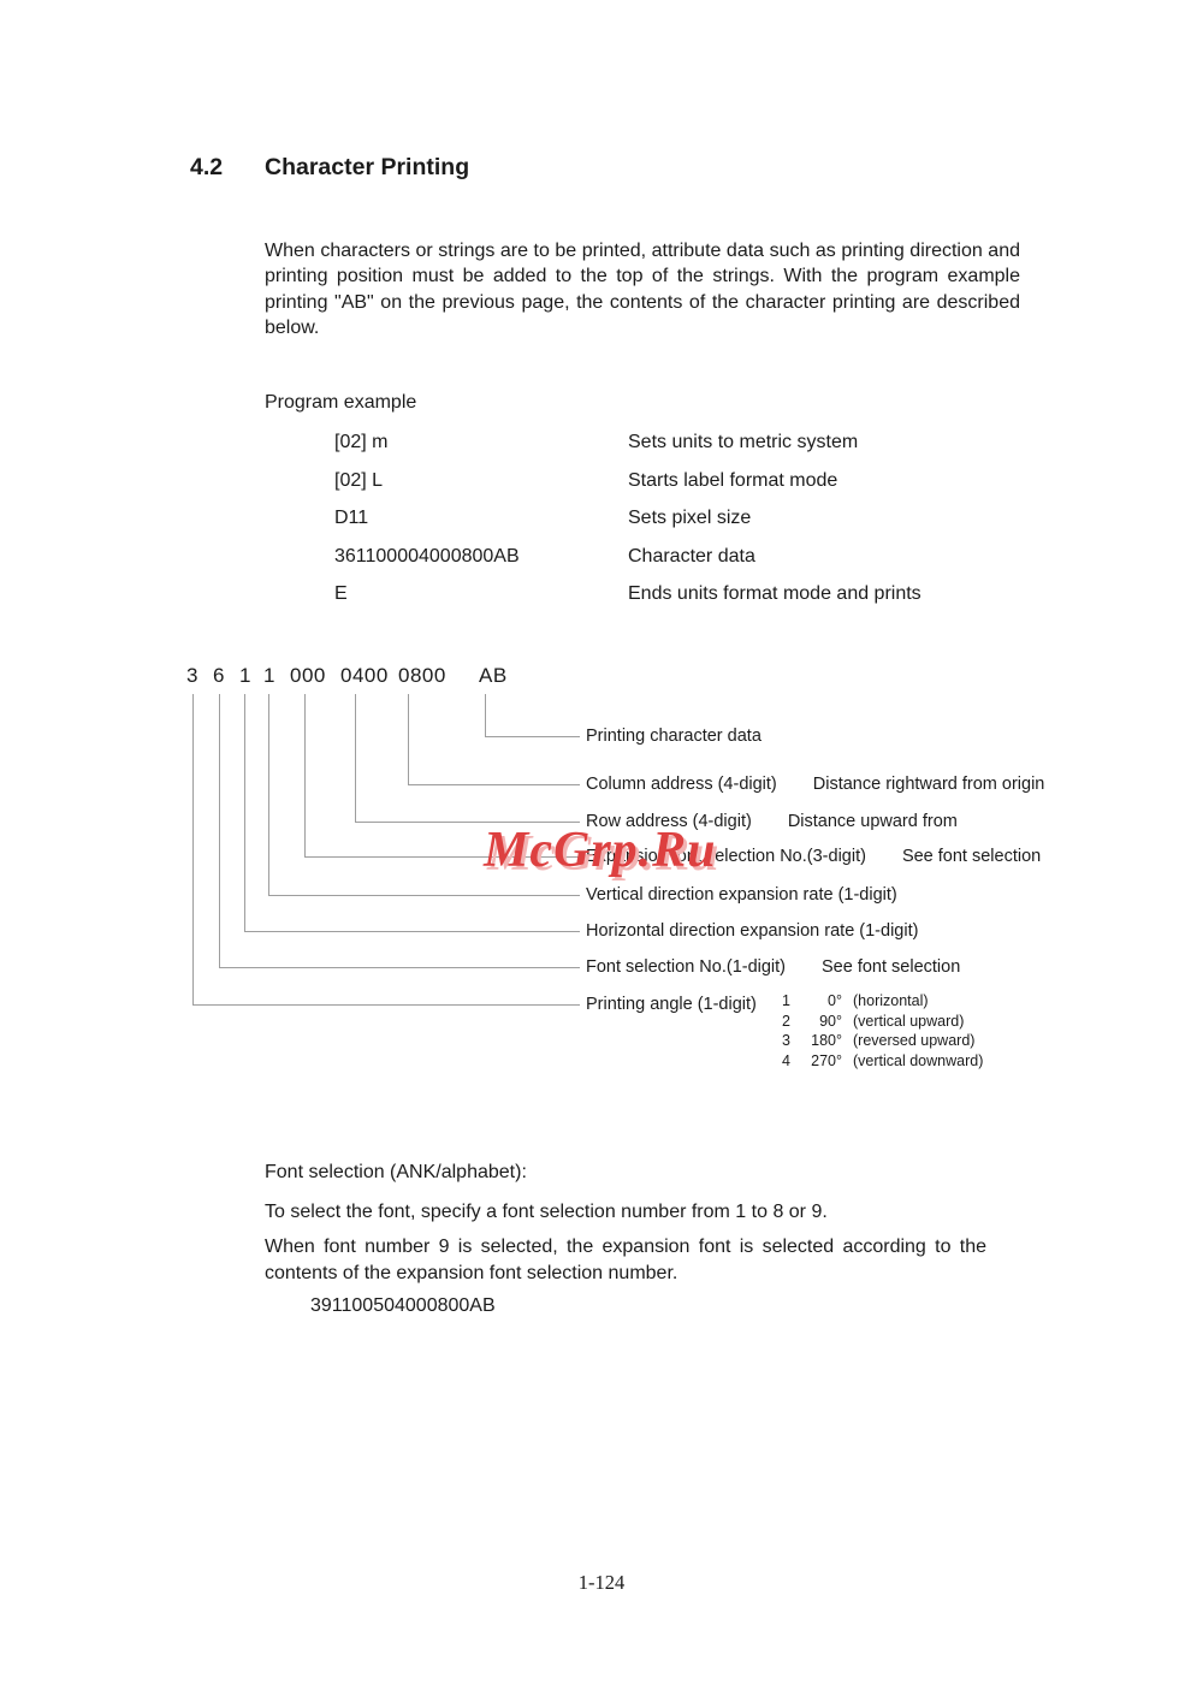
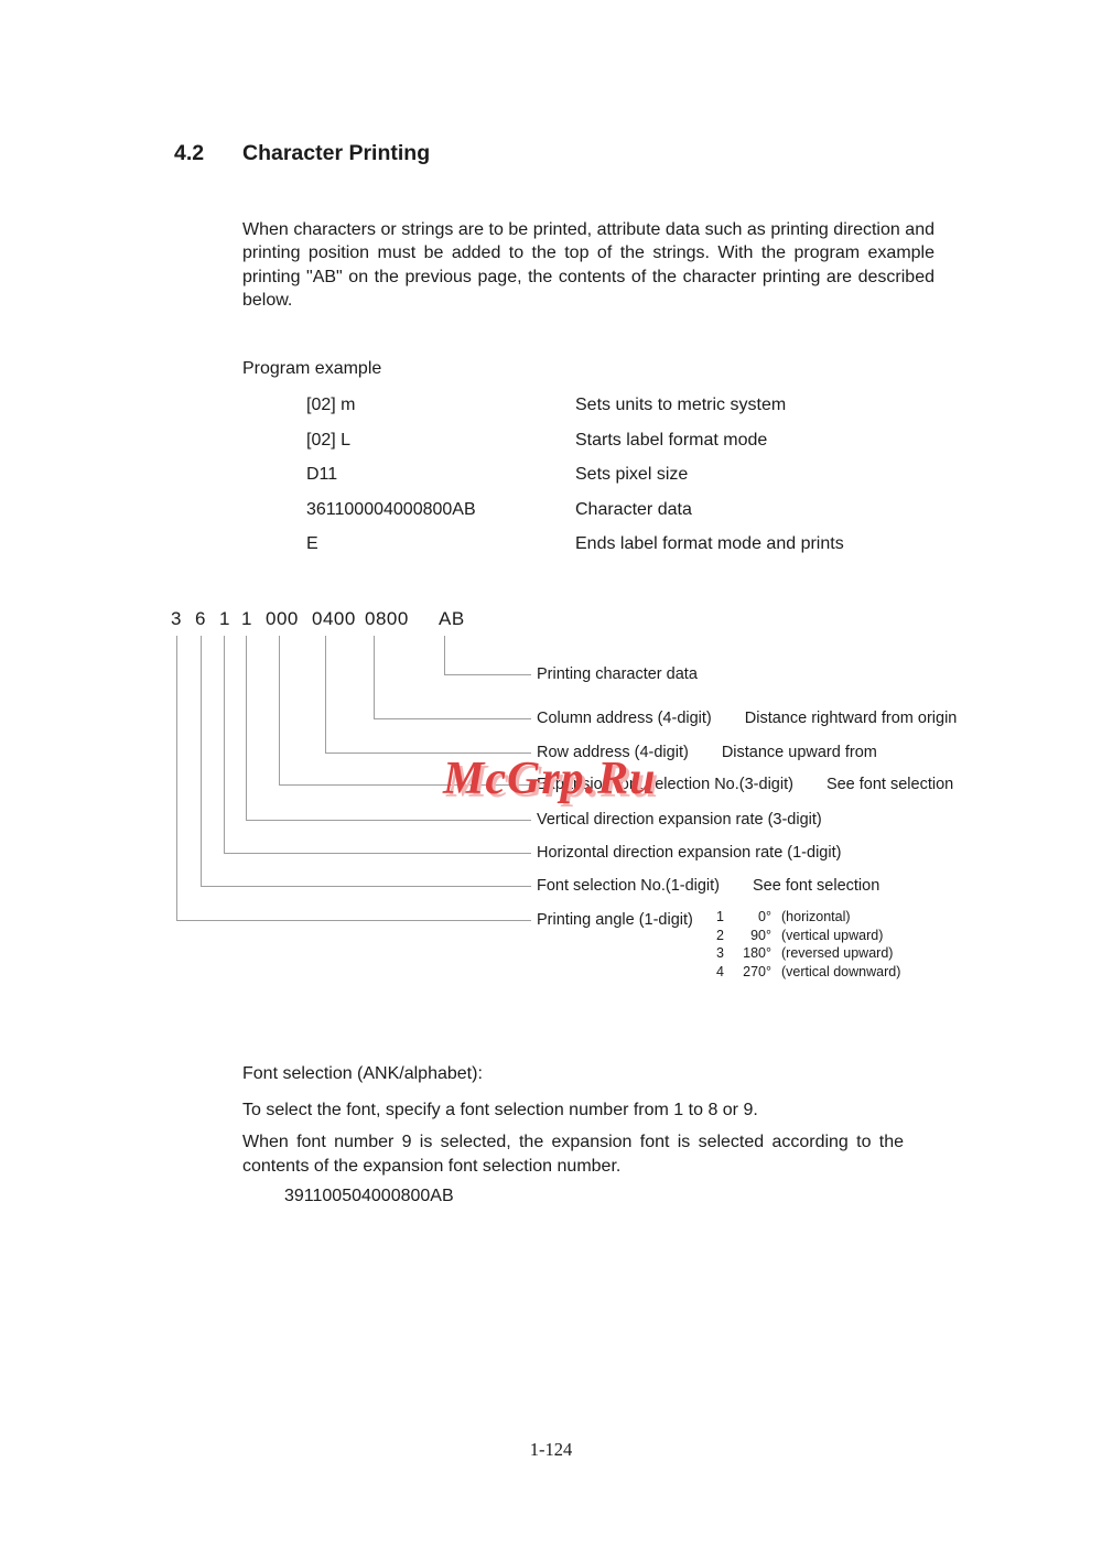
  4.2
  Character Printing
  When characters or strings are to be printed, attribute data such as printing direction and printing position must be added to the top of the strings. With the program example printing "AB" on the previous page, the contents of the character printing are described below.
  Program example
  [02] m
  Sets units to metric system
  [02] L
  Starts label format mode
  D11
  Sets pixel size
  361100004000800AB
  Character data
  E
- Ends units format mode and prints
+ Ends label format mode and prints
  3
  6
  1
  1
  000
  0400
  0800
  AB
  Printing character data
  Column address (4-digit)
  Distance rightward from origin
  Row address (4-digit)
  Distance upward from
  Expansion font selection No.(3-digit)
  See font selection
- Vertical direction expansion rate (1-digit)
+ Vertical direction expansion rate (3-digit)
  Horizontal direction expansion rate (1-digit)
  Font selection No.(1-digit)
  See font selection
  Printing angle (1-digit)
  1
  0°
  (horizontal)
  2
  90°
  (vertical upward)
  3
  180°
  (reversed upward)
  4
  270°
  (vertical downward)
  McGrp.Ru
  Font selection (ANK/alphabet):
  To select the font, specify a font selection number from 1 to 8 or 9.
  When font number 9 is selected, the expansion font is selected according to the contents of the expansion font selection number.
  391100504000800AB
  1-124
